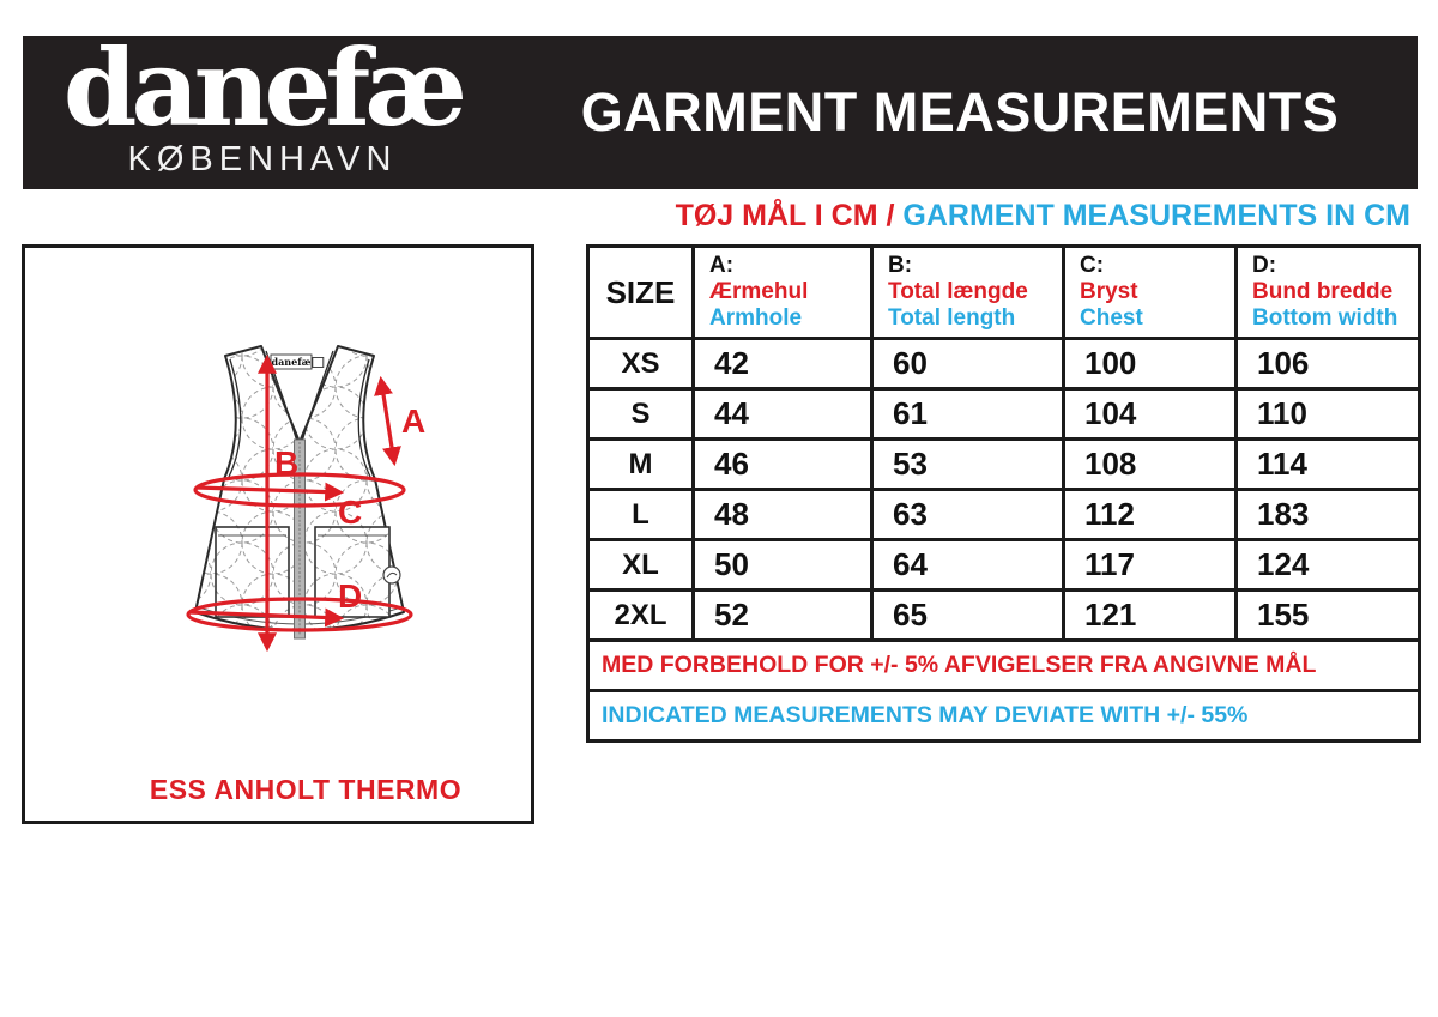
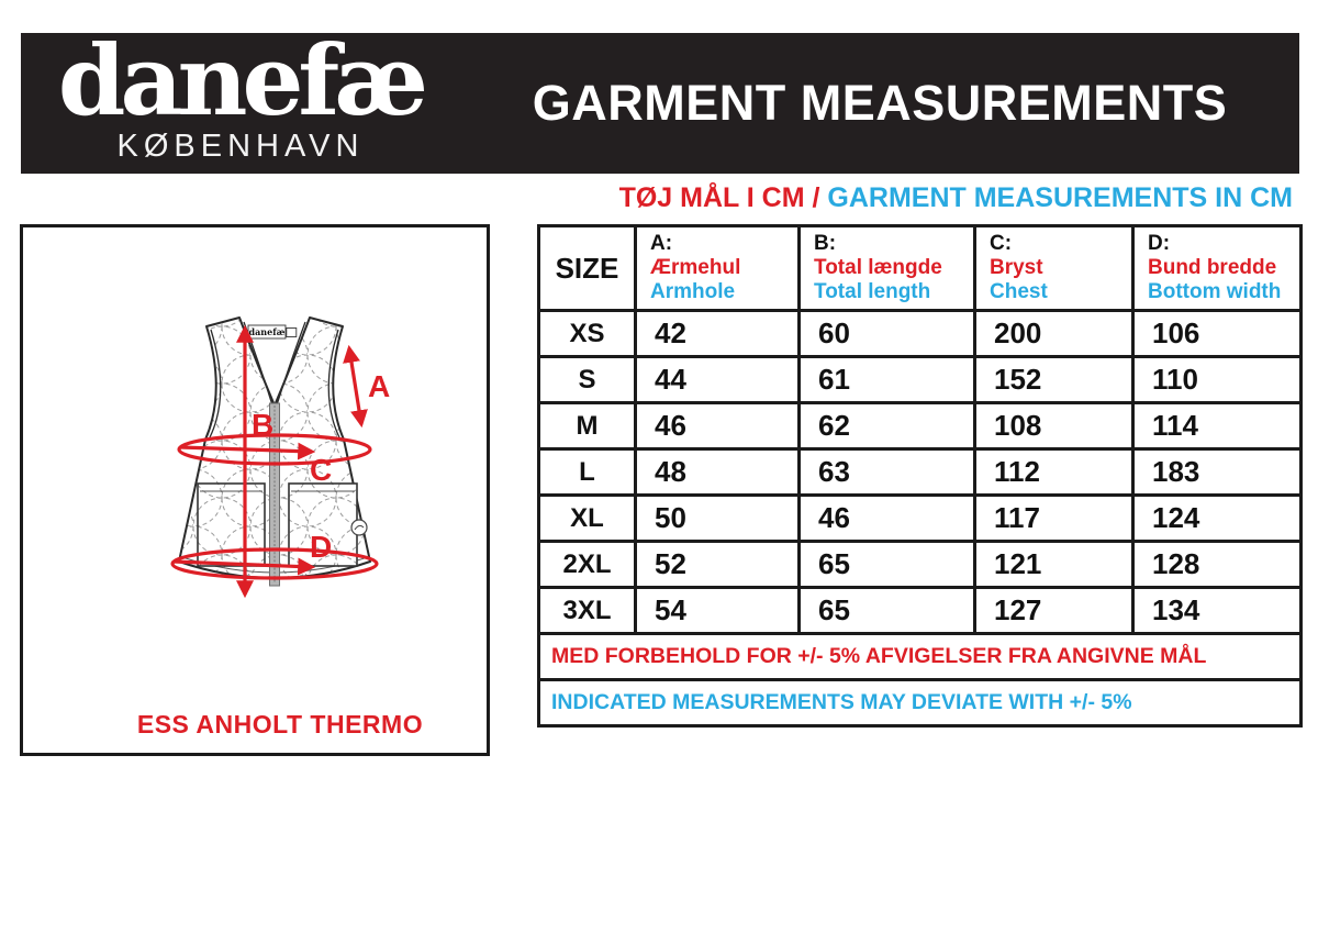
  danefæ
  KØBENHAVN
  GARMENT MEASUREMENTS
  TØJ MÅL I CM / GARMENT MEASUREMENTS IN CM
  danefæ
  A
  B
  C
  D
  ESS ANHOLT THERMO
  SIZE	A: Ærmehul Armhole	B: Total længde Total length	C: Bryst Chest	D: Bund bredde Bottom width
- XS	42	60	100	106
+ XS	42	60	200	106
- S	44	61	104	110
+ S	44	61	152	110
- M	46	53	108	114
+ M	46	62	108	114
  L	48	63	112	183
- XL	50	64	117	124
+ XL	50	46	117	124
- 2XL	52	65	121	155
+ 2XL	52	65	121	128
+ 3XL	54	65	127	134
  MED FORBEHOLD FOR +/- 5% AFVIGELSER FRA ANGIVNE MÅL
- INDICATED MEASUREMENTS MAY DEVIATE WITH +/- 55%
+ INDICATED MEASUREMENTS MAY DEVIATE WITH +/- 5%
